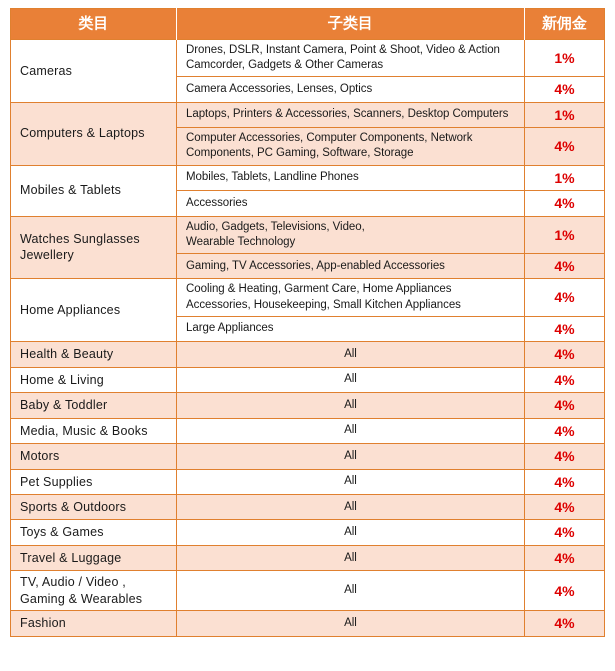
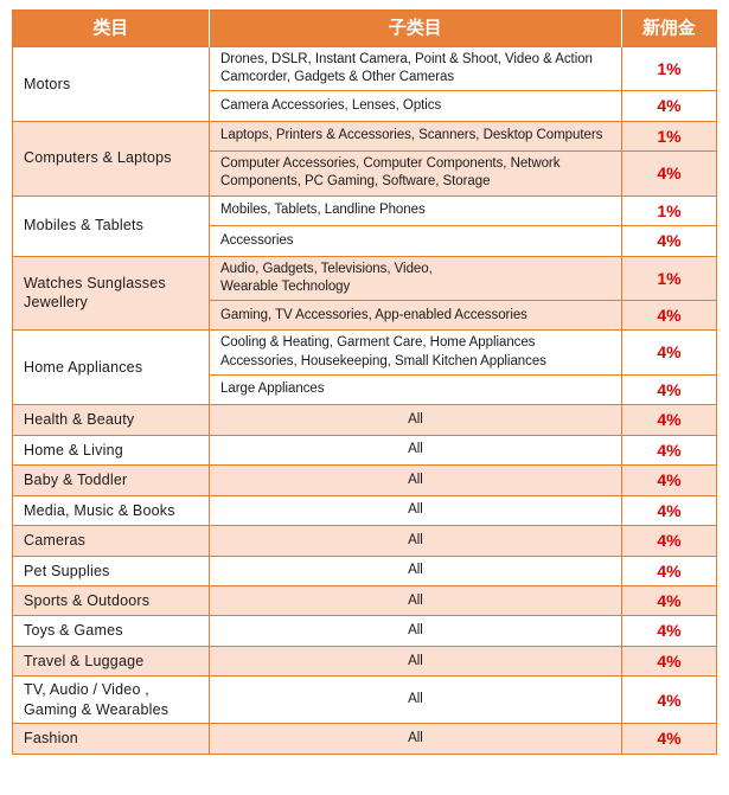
  类目	子类目	新佣金
- Cameras	Drones, DSLR, Instant Camera, Point & Shoot, Video & Action Camcorder, Gadgets & Other Cameras	1%
+ Motors	Drones, DSLR, Instant Camera, Point & Shoot, Video & Action Camcorder, Gadgets & Other Cameras	1%
  Camera Accessories, Lenses, Optics	4%
  Computers & Laptops	Laptops, Printers & Accessories, Scanners, Desktop Computers	1%
  Computer Accessories, Computer Components, Network Components, PC Gaming, Software, Storage	4%
  Mobiles & Tablets	Mobiles, Tablets, Landline Phones	1%
  Accessories	4%
  Watches Sunglasses Jewellery	Audio, Gadgets, Televisions, Video, Wearable Technology	1%
  Gaming, TV Accessories, App-enabled Accessories	4%
  Home Appliances	Cooling & Heating, Garment Care, Home Appliances Accessories, Housekeeping, Small Kitchen Appliances	4%
  Large Appliances	4%
  Health & Beauty	All	4%
  Home & Living	All	4%
  Baby & Toddler	All	4%
  Media, Music & Books	All	4%
- Motors	All	4%
+ Cameras	All	4%
  Pet Supplies	All	4%
  Sports & Outdoors	All	4%
  Toys & Games	All	4%
  Travel & Luggage	All	4%
  TV, Audio / Video , Gaming & Wearables	All	4%
  Fashion	All	4%
